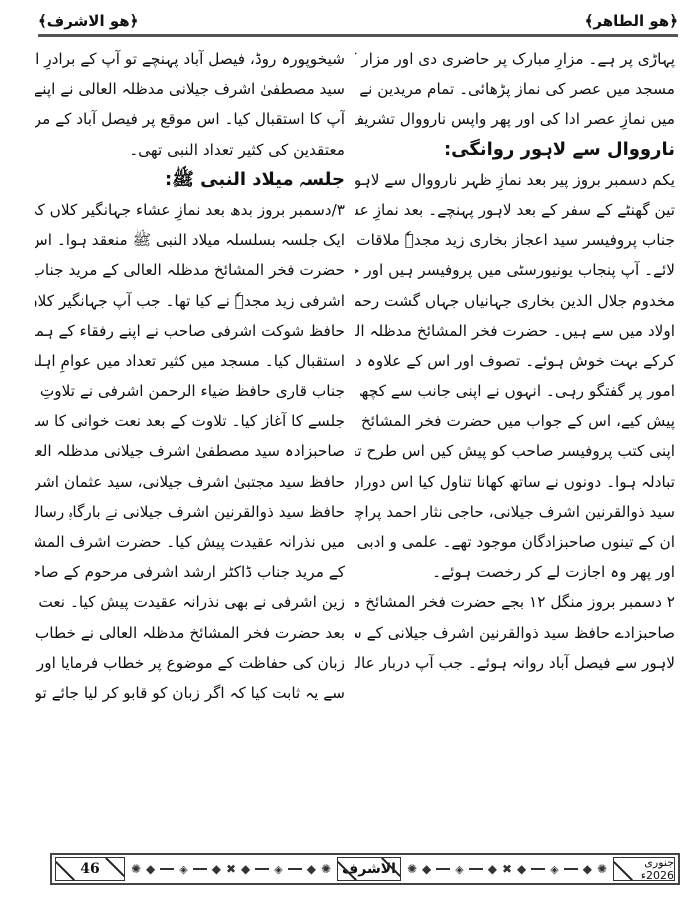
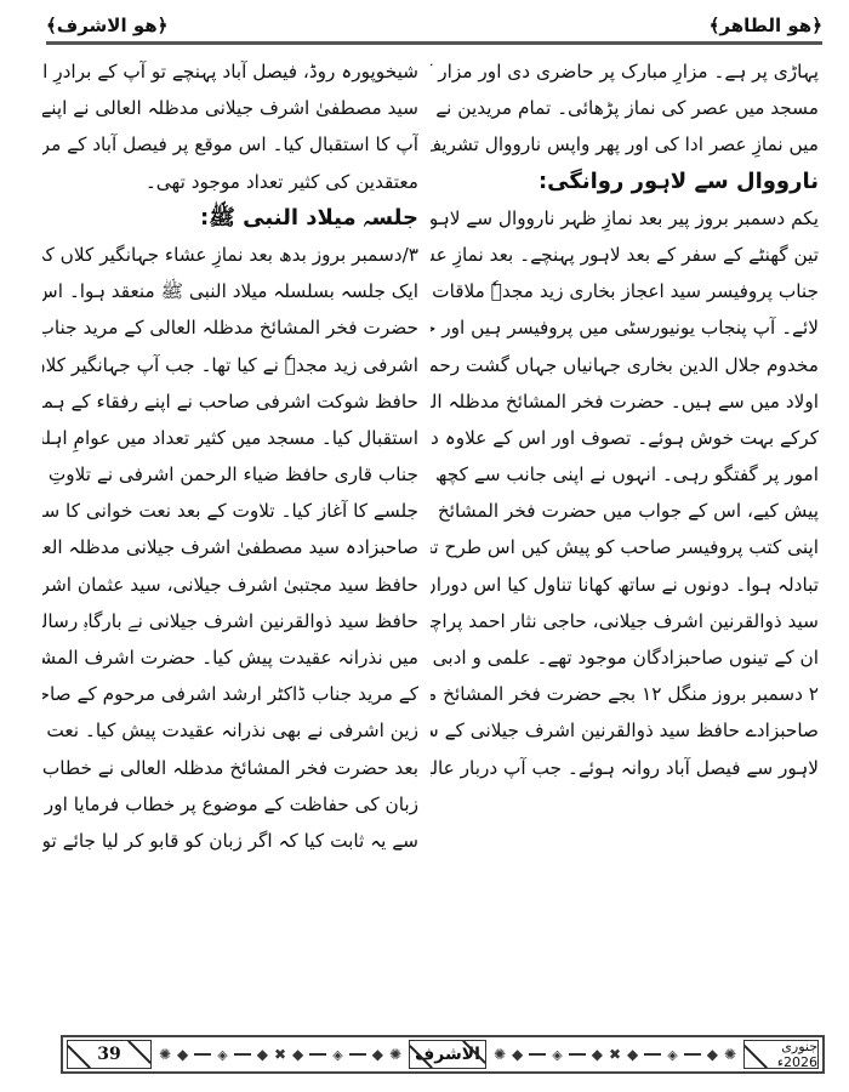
  ﴿هو الطاهر﴾
  ﴿هو الاشرف﴾
  پہاڑی پر ہے۔ مزارِ مبارک پر حاضری دی اور مزار
  مسجد میں عصر کی نماز پڑھائی۔ تمام مریدین نے
  میں نمازِ عصر ادا کی اور پھر واپس نارووال تشریف
  نارووال سے لاہور روانگی:
  یکم دسمبر بروز پیر بعد نمازِ ظہر نارووال سے لاہو
  تین گھنٹے کے سفر کے بعد لاہور پہنچے۔ بعد نمازِ ع
  جناب پروفیسر سید اعجاز بخاری زید مجدہٗ ملاقات
  لائے۔ آپ پنجاب یونیورسٹی میں پروفیسر ہیں اور ح
  مخدوم جلال الدین بخاری جہانیاں جہاں گشت رحم
  اولاد میں سے ہیں۔ حضرت فخر المشائخ مدظلہ ال
  کرکے بہت خوش ہوئے۔ تصوف اور اس کے علاوہ د
  امور پر گفتگو رہی۔ انہوں نے اپنی جانب سے کچھ
  پیش کیے، اس کے جواب میں حضرت فخر المشائخ
  اپنی کتب پروفیسر صاحب کو پیش کیں اس طرح ت
  تبادلہ ہوا۔ دونوں نے ساتھ کھانا تناول کیا اس دوران
  سید ذوالقرنین اشرف جیلانی، حاجی نثار احمد پراچ
  ان کے تینوں صاحبزادگان موجود تھے۔ علمی و ادبی
- اور پھر وہ اجازت لے کر رخصت ہوئے۔
  ۲ دسمبر بروز منگل ۱۲ بجے حضرت فخر المشائخ م
  صاحبزادے حافظ سید ذوالقرنین اشرف جیلانی کے س
  لاہور سے فیصل آباد روانہ ہوئے۔ جب آپ دربار عالی
  شیخوپورہ روڈ، فیصل آباد پہنچے تو آپ کے برادرِ ا
  سید مصطفیٰ اشرف جیلانی مدظلہ العالی نے اپنے
  آپ کا استقبال کیا۔ اس موقع پر فیصل آباد کے مر
- معتقدین کی کثیر تعداد النبی تھی۔
+ معتقدین کی کثیر تعداد موجود تھی۔
  جلسہ میلاد النبی ﷺ:
  ۳/دسمبر بروز بدھ بعد نمازِ عشاء جہانگیر کلاں ک
  ایک جلسہ بسلسلہ میلاد النبی ﷺ منعقد ہوا۔ اس
  حضرت فخر المشائخ مدظلہ العالی کے مرید جناب
  اشرفی زید مجدہٗ نے کیا تھا۔ جب آپ جہانگیر کلا
  حافظ شوکت اشرفی صاحب نے اپنے رفقاء کے ہم
  استقبال کیا۔ مسجد میں کثیر تعداد میں عوامِ اہل
  جناب قاری حافظ ضیاء الرحمن اشرفی نے تلاوتِ
  جلسے کا آغاز کیا۔ تلاوت کے بعد نعت خوانی کا س
  صاحبزادہ سید مصطفیٰ اشرف جیلانی مدظلہ الع
  حافظ سید ذوالقرنین اشرف جیلانی نے بارگاہِ رسال
  میں نذرانہ عقیدت پیش کیا۔ حضرت اشرف المش
  کے مرید جناب ڈاکٹر ارشد اشرفی مرحوم کے صاح
  زین اشرفی نے بھی نذرانہ عقیدت پیش کیا۔ نعت
  بعد حضرت فخر المشائخ مدظلہ العالی نے خطاب
  زبان کی حفاظت کے موضوع پر خطاب فرمایا اور
  سے یہ ثابت کیا کہ اگر زبان کو قابو کر لیا جائے تو
- 46
+ 39
  ✺
  ◆
  ◈
  ◆
  ✖
  ◆
  ◈
  ◆
  ✺
  لاشرف
  ✺
  ◆
  ◈
  ◆
  ✖
  ◆
  ◈
  ◆
  ✺
  جنوری 2026ء
